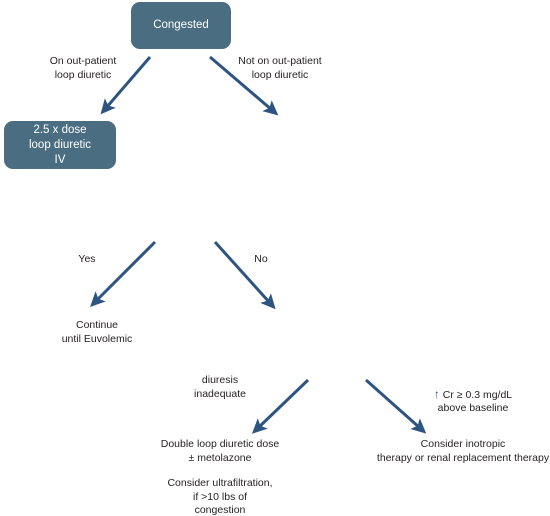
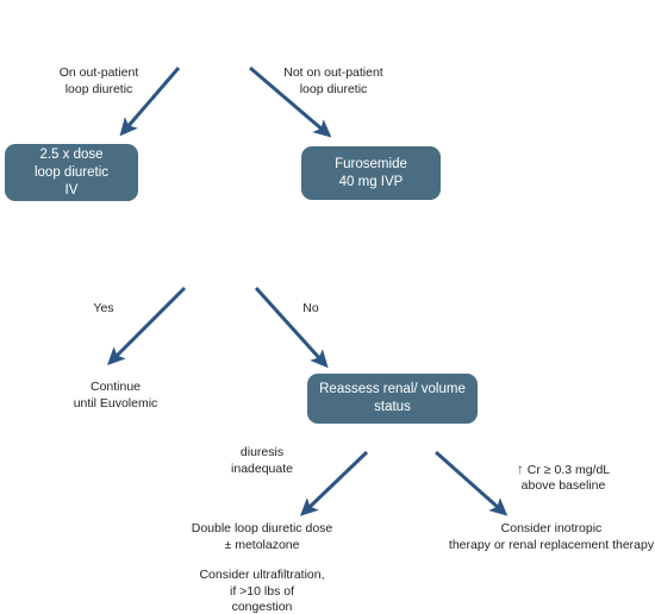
- Congested
  2.5 x dose
  loop diuretic
  IV
+ Furosemide
+ 40 mg IVP
+ Reassess renal/ volume
+ status
  On out-patient
  loop diuretic
  Not on out-patient
  loop diuretic
  Yes
  No
  diuresis
  inadequate
  ↑ Cr ≥ 0.3 mg/dL
  above baseline
  Continue
  until Euvolemic
  Double loop diuretic dose
  ± metolazone
  Consider ultrafiltration,
  if >10 lbs of
  congestion
  Consider inotropic
  therapy or renal replacement therapy
